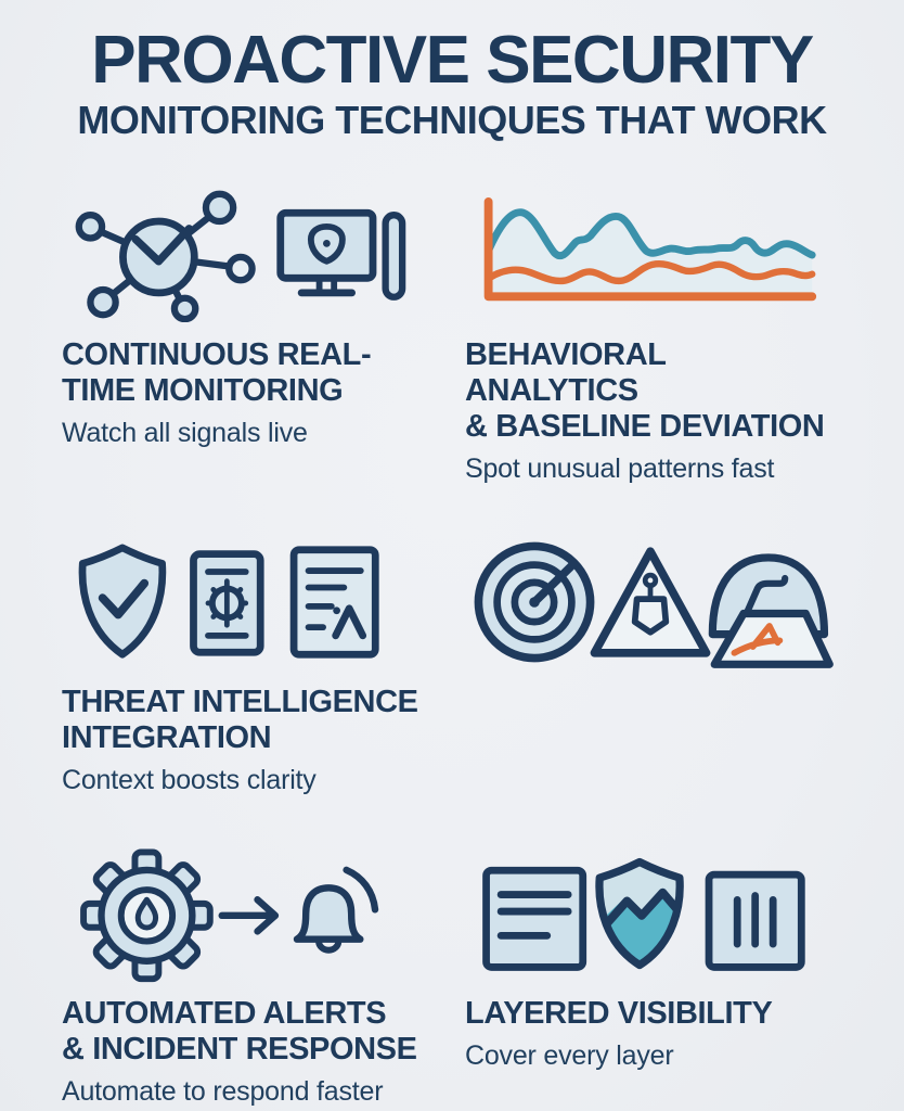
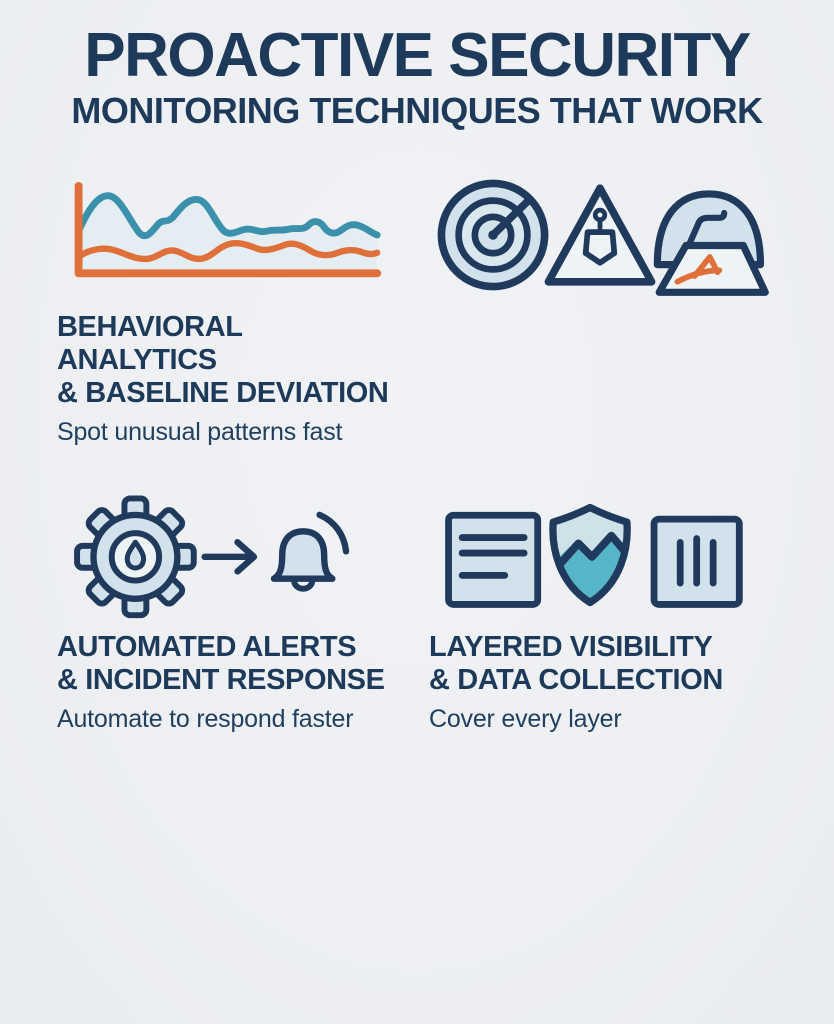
  PROACTIVE SECURITY
  MONITORING TECHNIQUES THAT WORK
- CONTINUOUS REAL-
- TIME MONITORING
- Watch all signals live
  BEHAVIORAL ANALYTICS
  & BASELINE DEVIATION
  Spot unusual patterns fast
- THREAT INTELLIGENCE
- INTEGRATION
- Context boosts clarity
  AUTOMATED ALERTS
  & INCIDENT RESPONSE
  Automate to respond faster
  LAYERED VISIBILITY
+ & DATA COLLECTION
  Cover every layer
